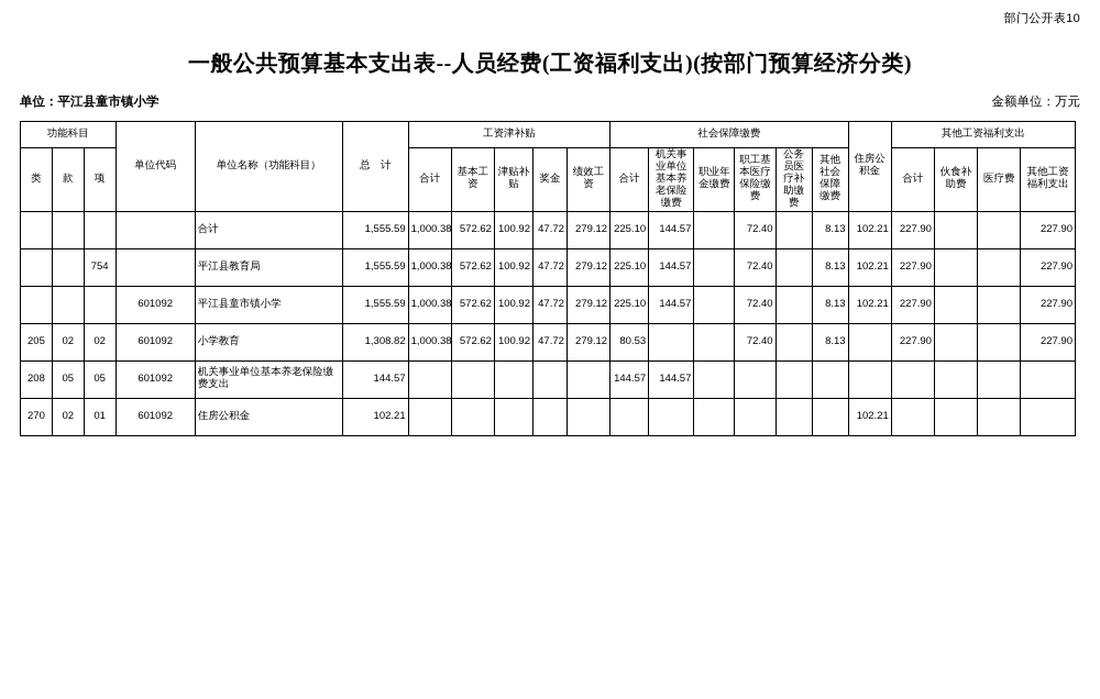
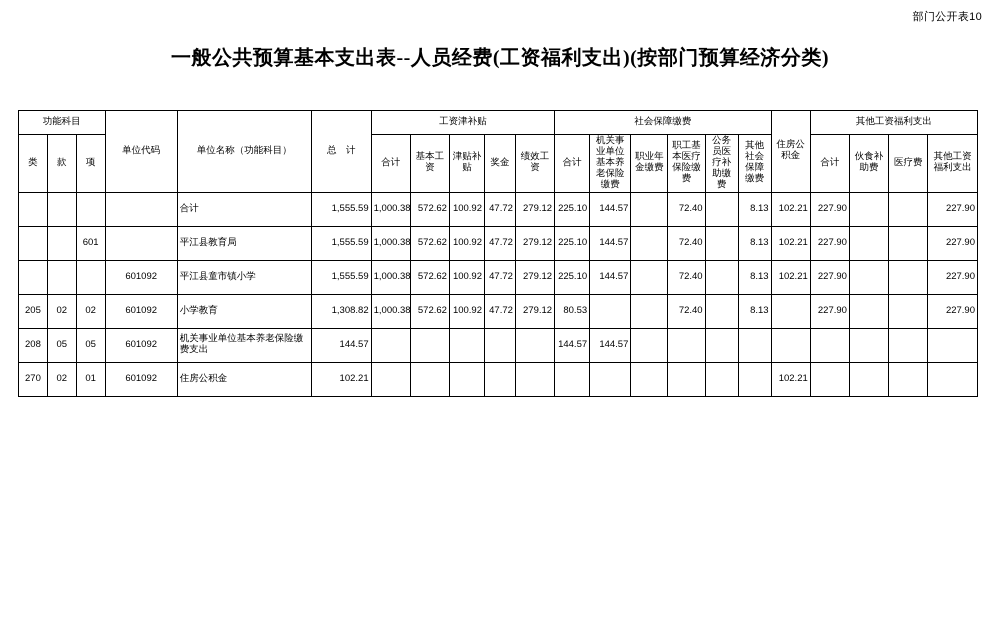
  部门公开表10
  一般公共预算基本支出表--人员经费(工资福利支出)(按部门预算经济分类)
- 单位：平江县童市镇小学
- 金额单位：万元
  功能科目	单位代码	单位名称（功能科目）	总 计	工资津补贴	社会保障缴费	住房公积金	其他工资福利支出
  类	款	项	合计	基本工资	津贴补贴	奖金	绩效工资	合计	机关事业单位基本养老保险缴费	职业年金缴费	职工基本医疗保险缴费	公务员医疗补助缴费	其他社会保障缴费	合计	伙食补助费	医疗费	其他工资福利支出
  				合计	1,555.59	1,000.38	572.62	100.92	47.72	279.12	225.10	144.57		72.40		8.13	102.21	227.90			227.90
- 		754		平江县教育局	1,555.59	1,000.38	572.62	100.92	47.72	279.12	225.10	144.57		72.40		8.13	102.21	227.90			227.90
+ 		601		平江县教育局	1,555.59	1,000.38	572.62	100.92	47.72	279.12	225.10	144.57		72.40		8.13	102.21	227.90			227.90
  			601092	平江县童市镇小学	1,555.59	1,000.38	572.62	100.92	47.72	279.12	225.10	144.57		72.40		8.13	102.21	227.90			227.90
  205	02	02	601092	小学教育	1,308.82	1,000.38	572.62	100.92	47.72	279.12	80.53			72.40		8.13		227.90			227.90
  208	05	05	601092	机关事业单位基本养老保险缴费支出	144.57						144.57	144.57
  270	02	01	601092	住房公积金	102.21												102.21
